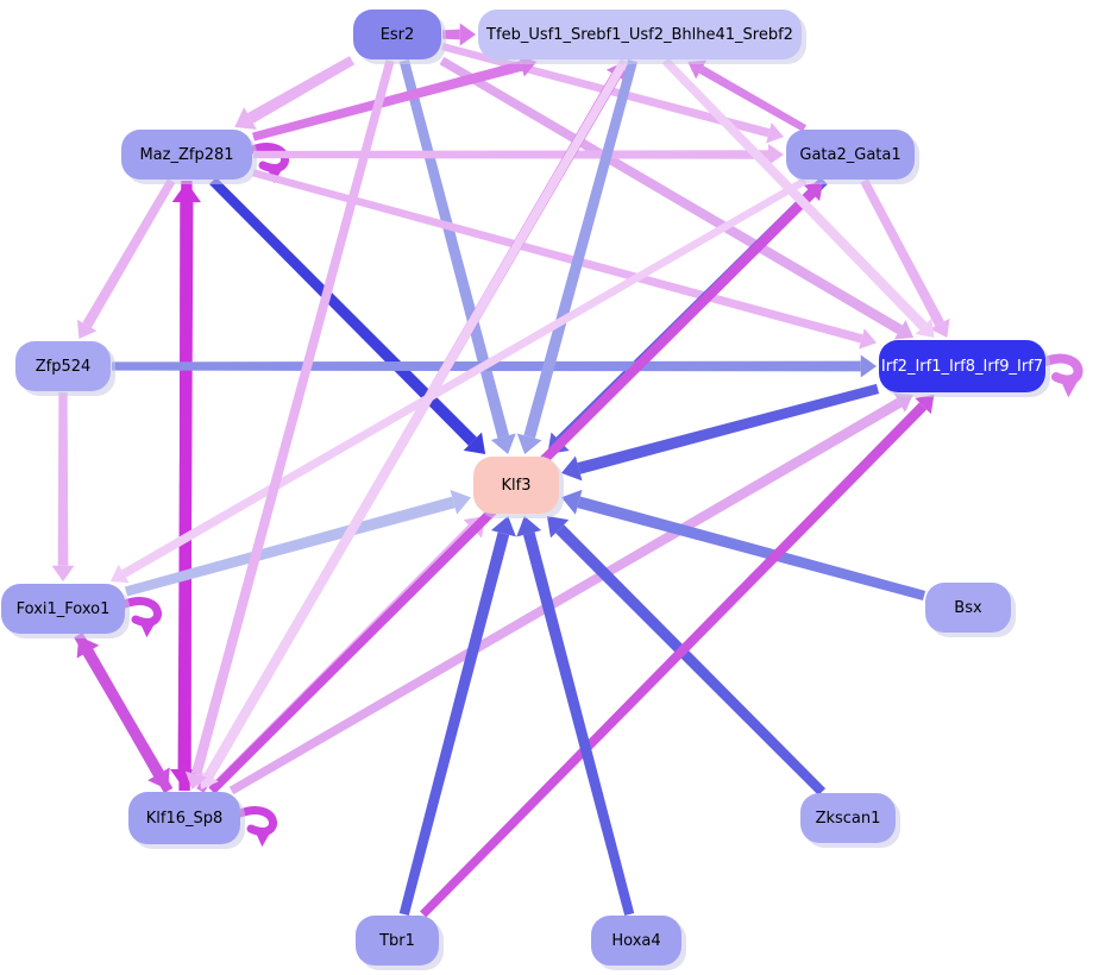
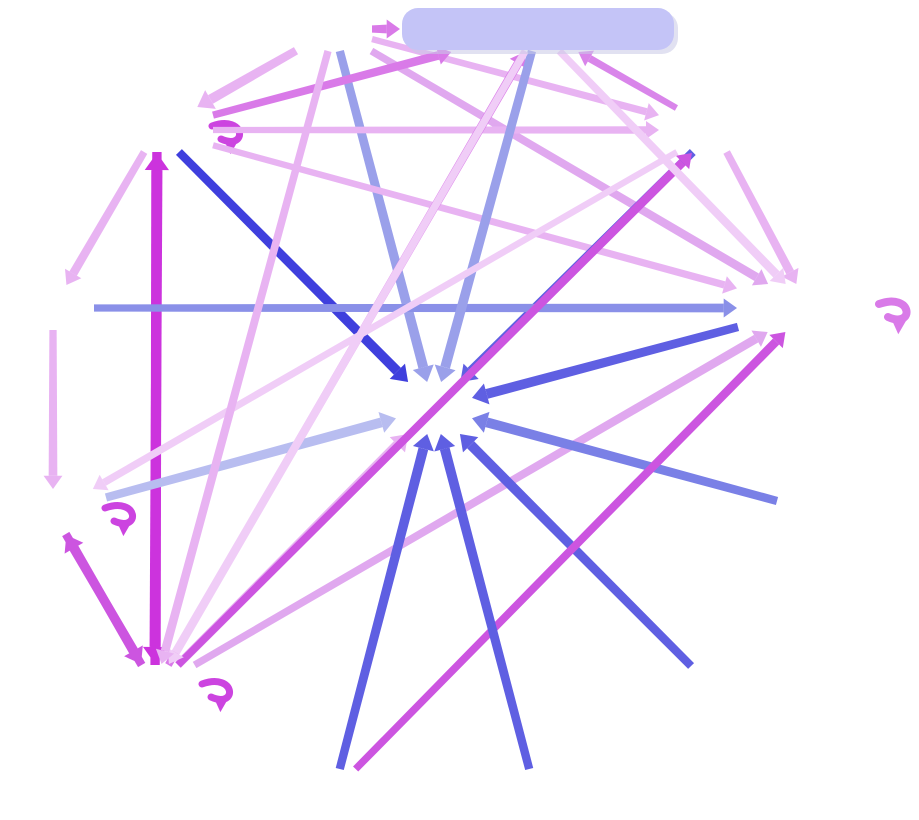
- Esr2
- Tfeb_Usf1_Srebf1_Usf2_Bhlhe41_Srebf2
- Maz_Zfp281
- Gata2_Gata1
- Zfp524
- Irf2_Irf1_Irf8_Irf9_Irf7
- Klf3
- Foxi1_Foxo1
- Bsx
- Klf16_Sp8
- Zkscan1
- Tbr1
- Hoxa4
